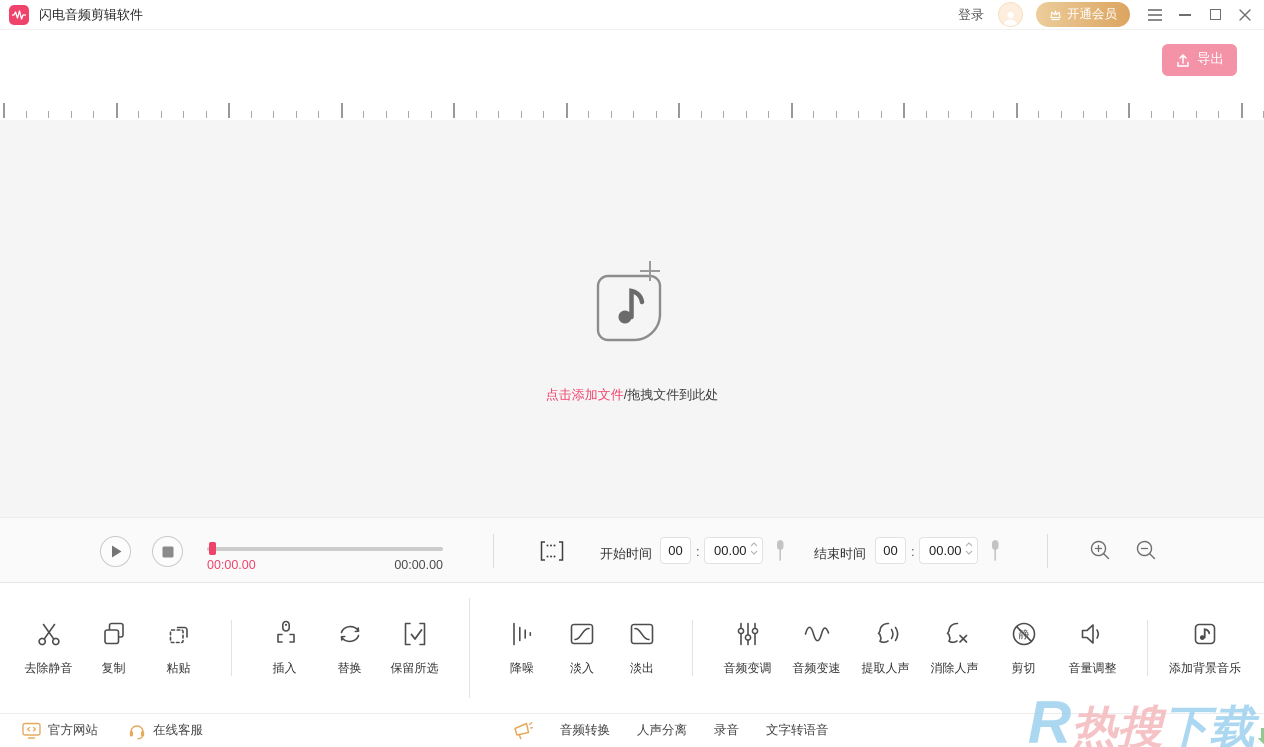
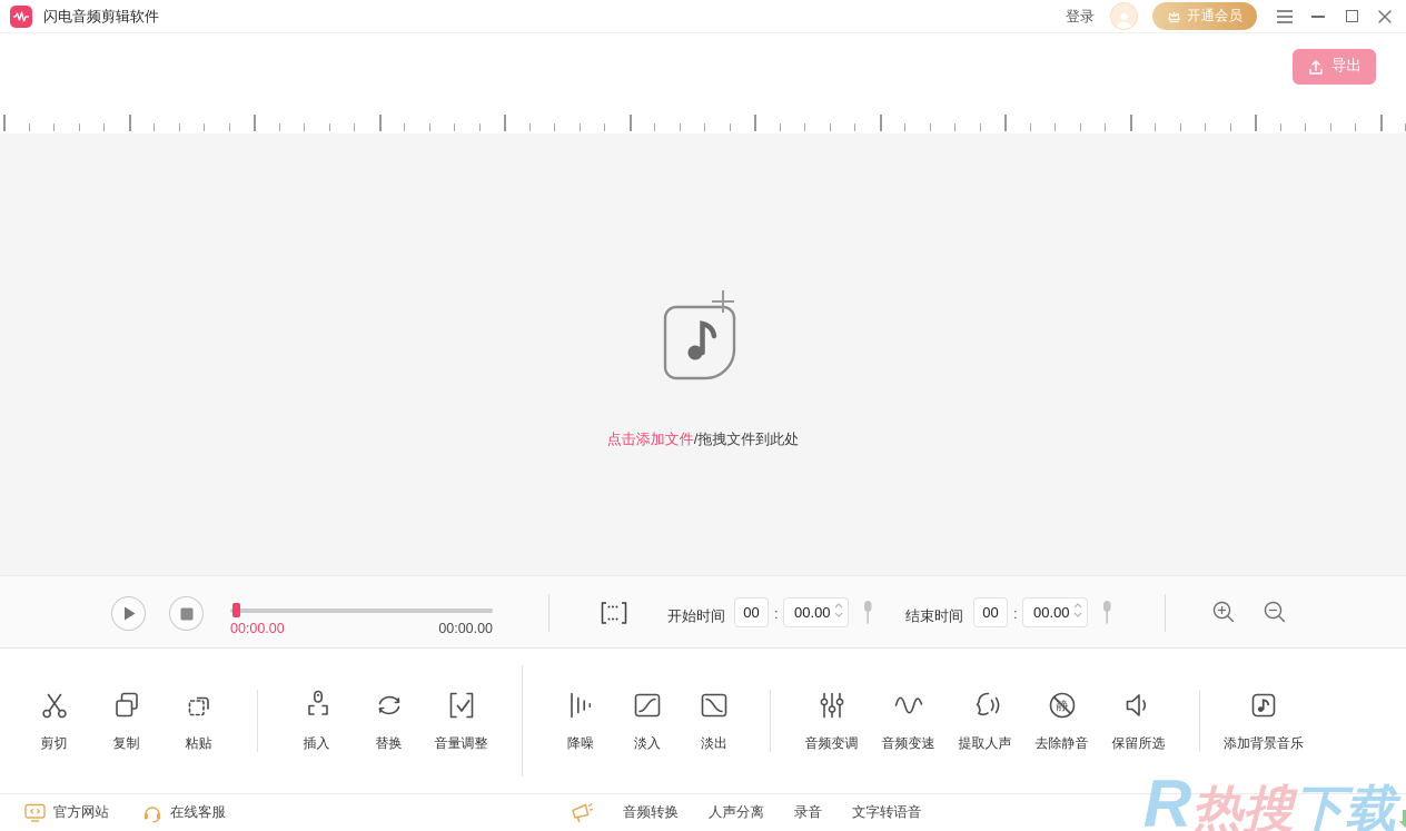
  闪电音频剪辑软件
  登录
  开通会员
  导出
  点击添加文件/拖拽文件到此处
  00:00.00
  00:00.00
  开始时间
  00
  :
  00.00
  结束时间
  00
  :
  00.00
- 去除静音
+ 剪切
  复制
  粘贴
  插入
  替换
- 保留所选
+ 音量调整
  降噪
  淡入
  淡出
  音频变调
  音频变速
  提取人声
- 消除人声
- 剪切
+ 去除静音
- 音量调整
+ 保留所选
  添加背景音乐
  官方网站
  在线客服
  音频转换
  人声分离
  录音
  文字转语音
  R热搜下载
